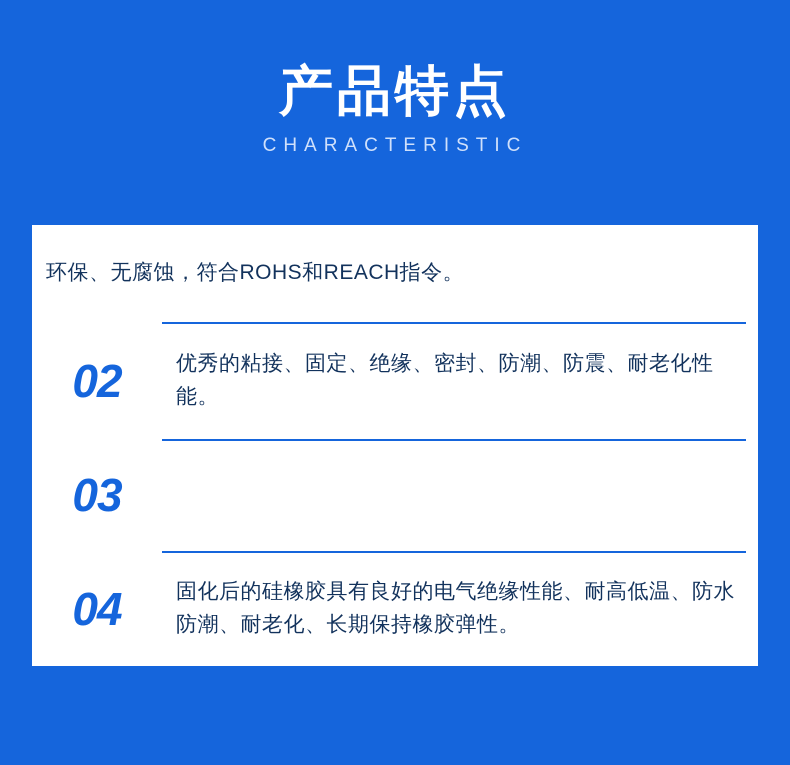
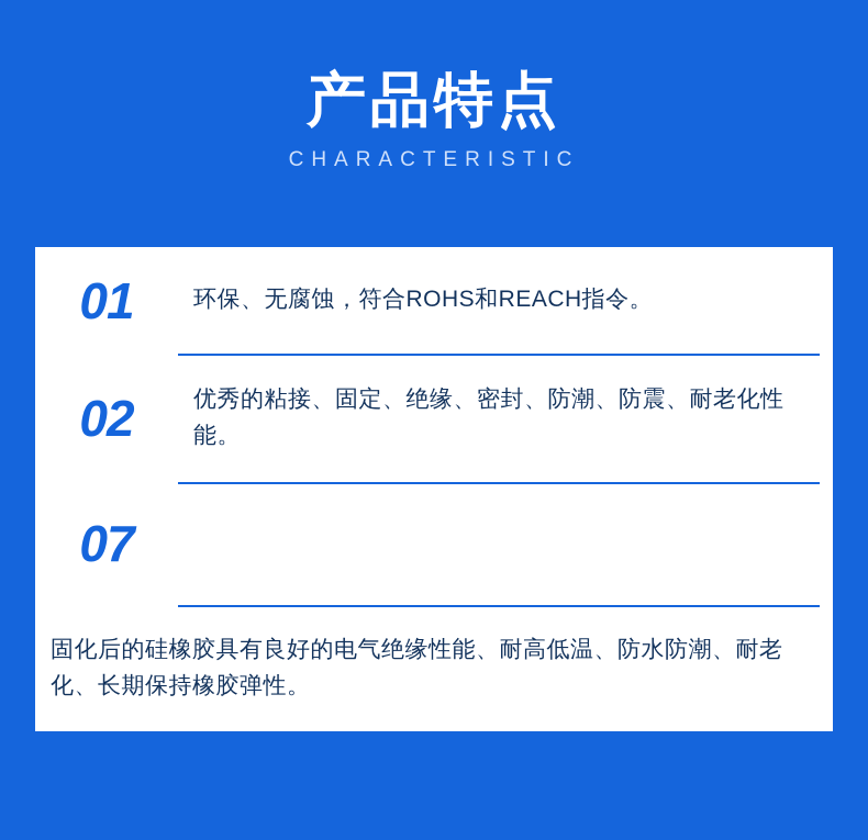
  产品特点
  CHARACTERISTIC
+ 01
  环保、无腐蚀，符合ROHS和REACH指令。
  02
  优秀的粘接、固定、绝缘、密封、防潮、防震、耐老化性能。
- 03
+ 07
- 04
  固化后的硅橡胶具有良好的电气绝缘性能、耐高低温、防水防潮、耐老化、长期保持橡胶弹性。
